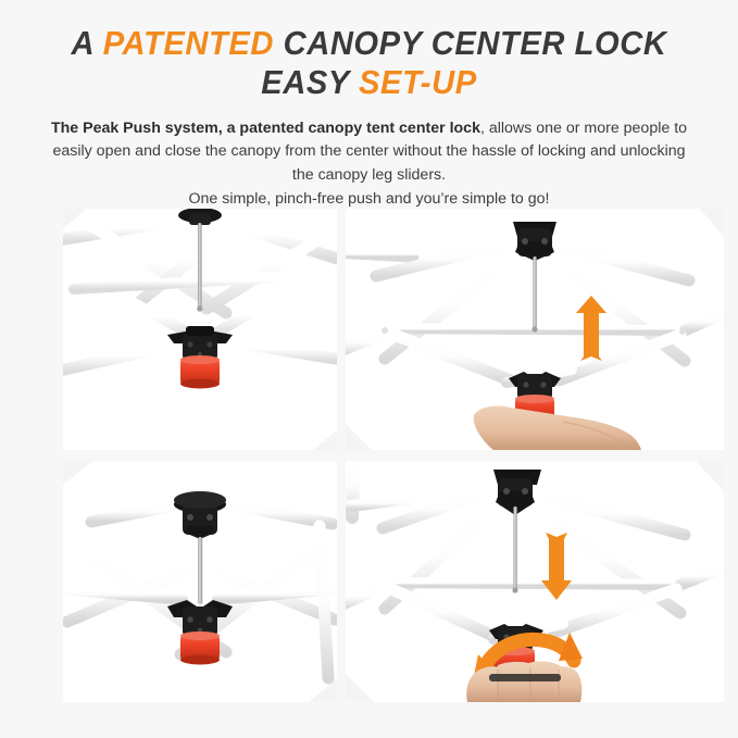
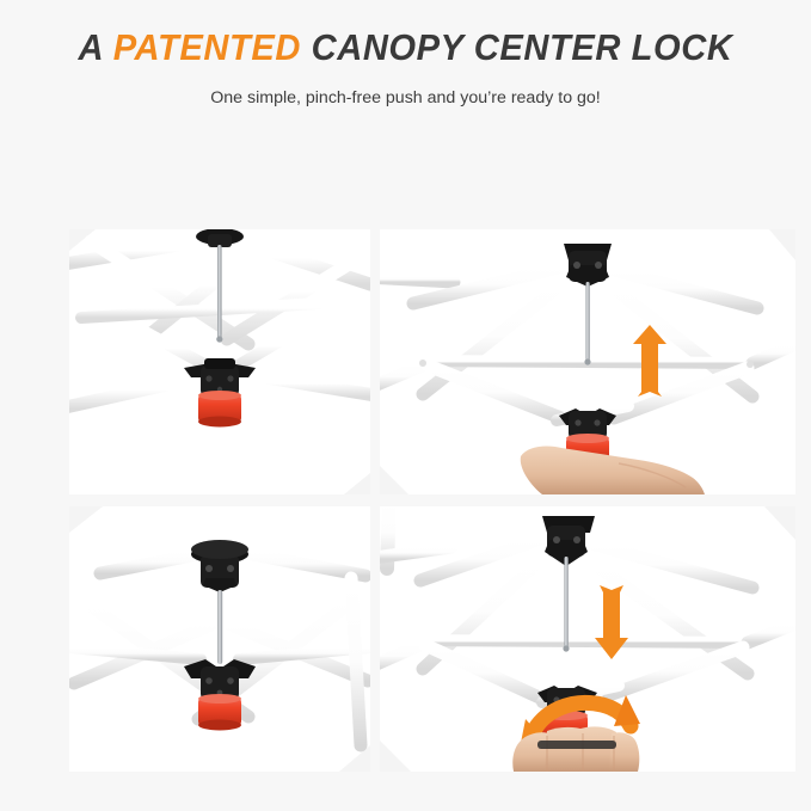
  A PATENTED CANOPY CENTER LOCK
- EASY SET-UP
- The Peak Push system, a patented canopy tent center lock, allows one or more people to easily open and close the canopy from the center without the hassle of locking and unlocking the canopy leg sliders.
- One simple, pinch-free push and you’re simple to go!
+ One simple, pinch-free push and you’re ready to go!
